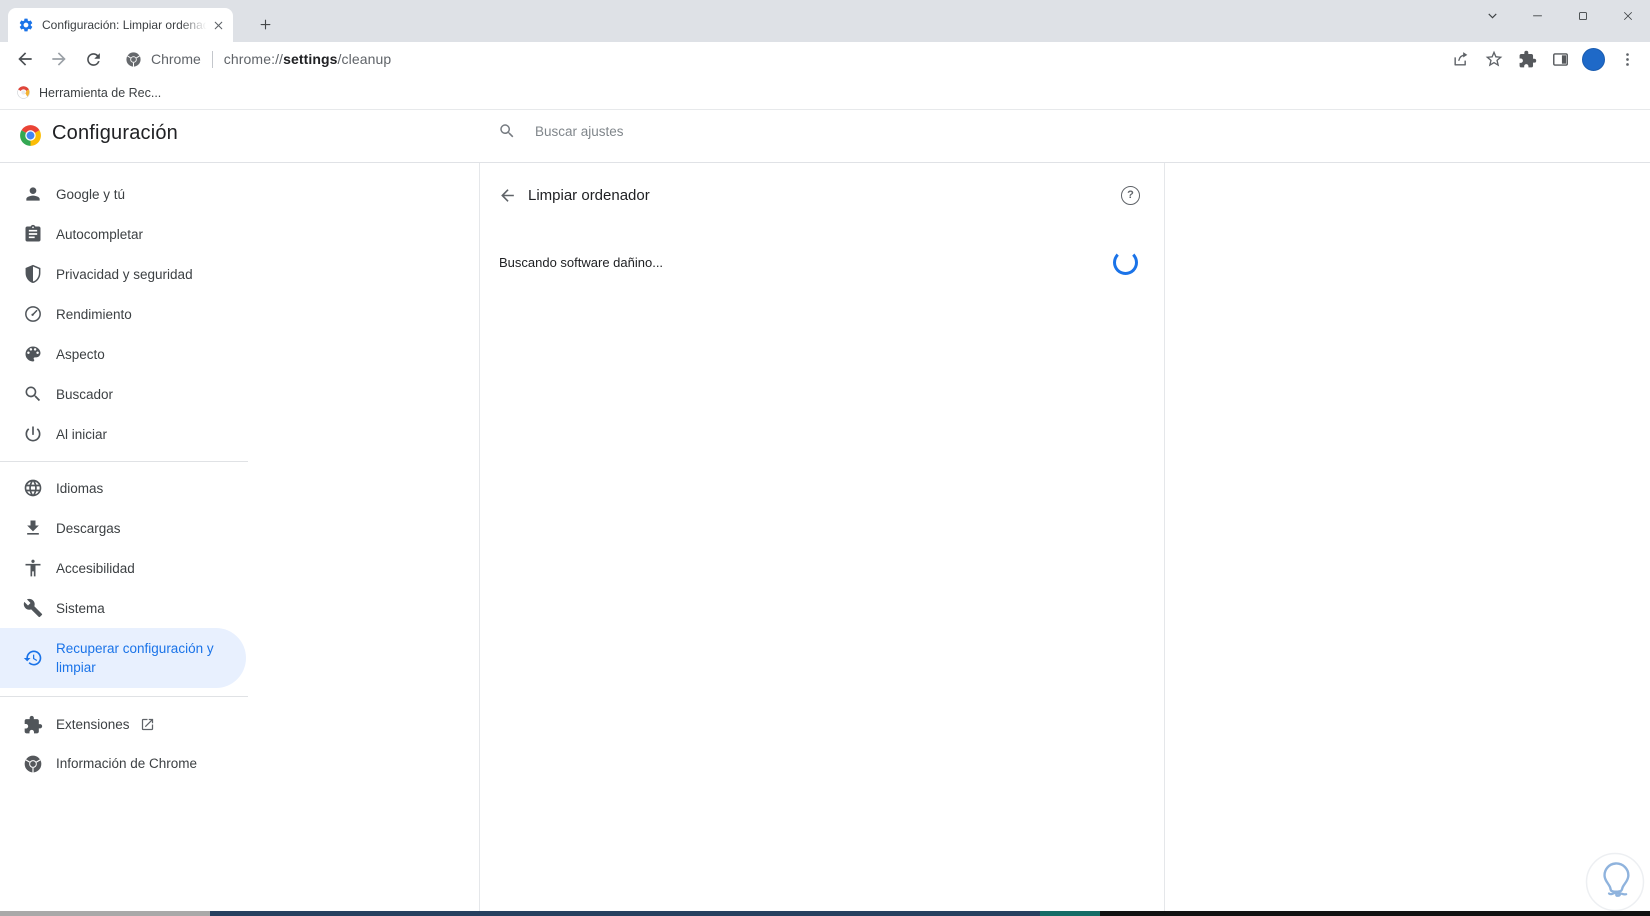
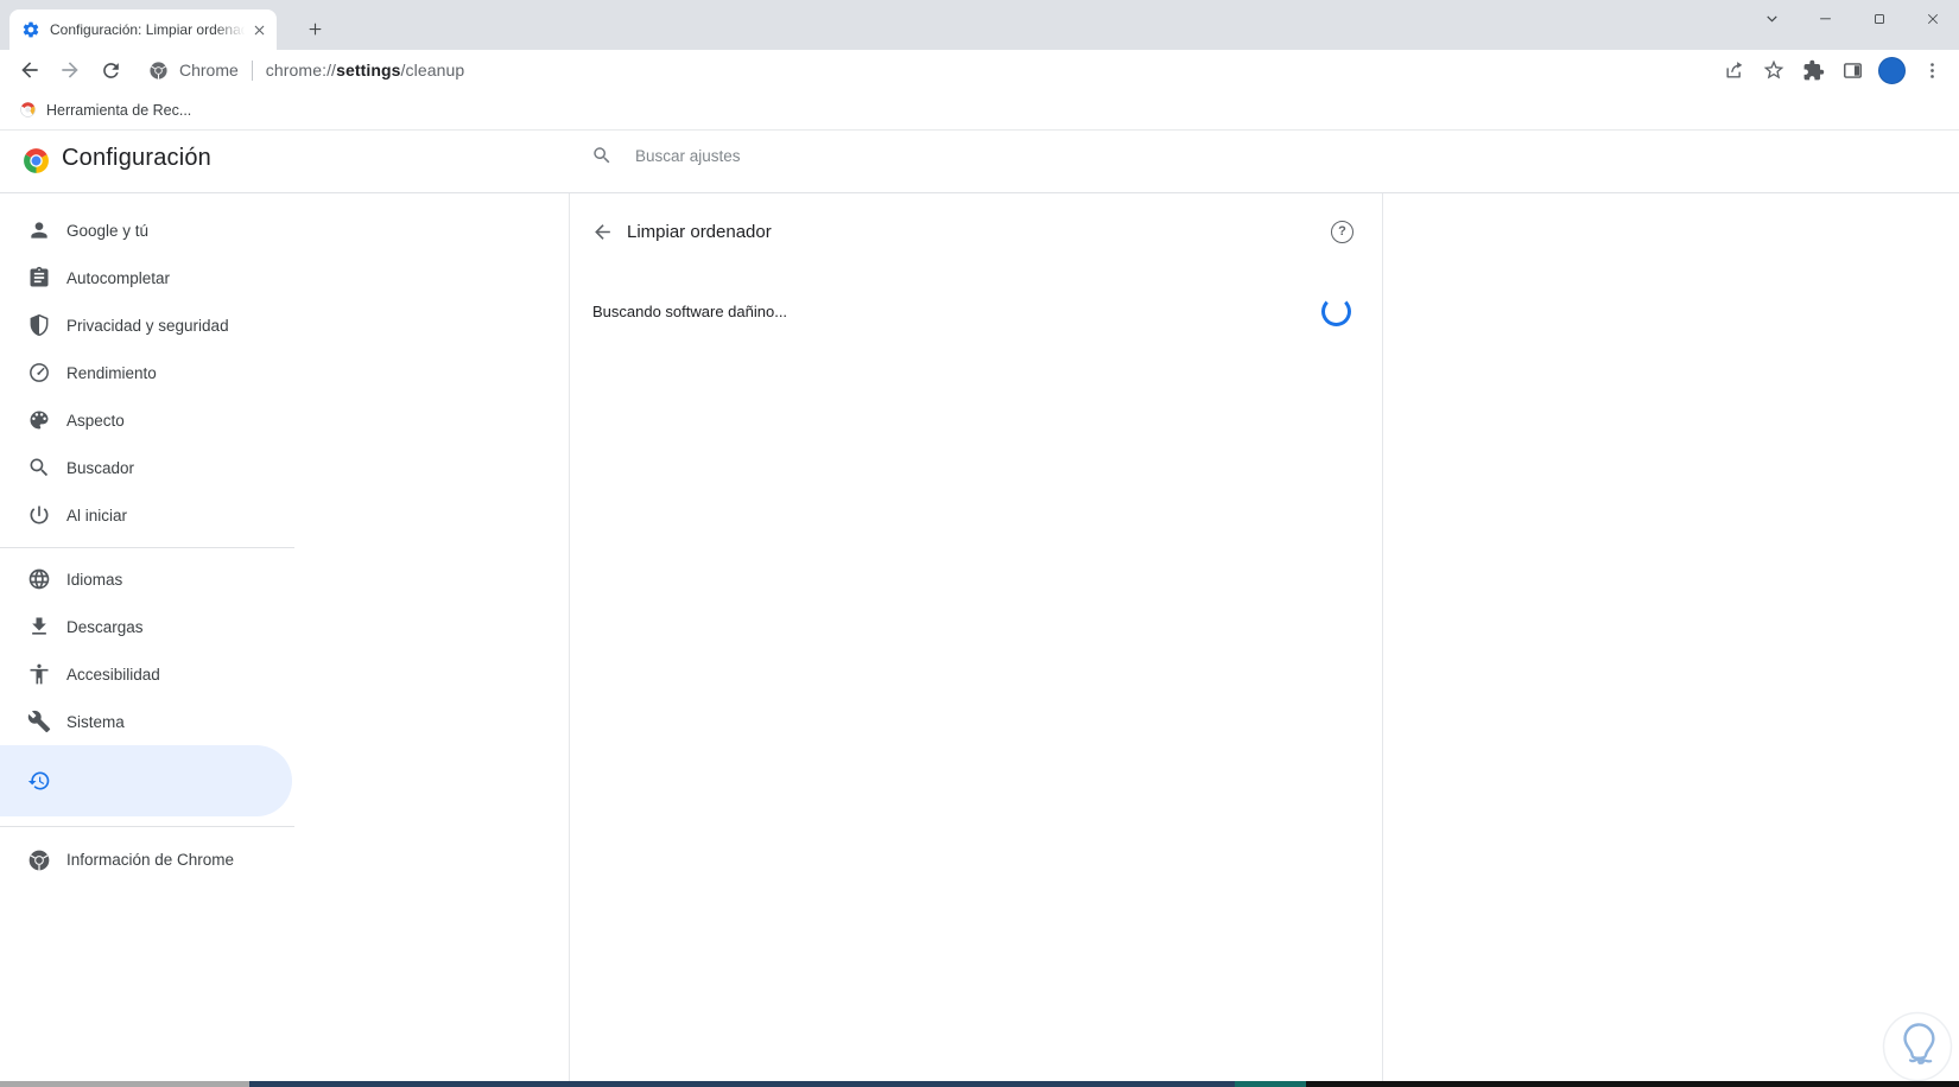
  Configuración: Limpiar ordenad
  Chrome
  chrome://settings/cleanup
  Herramienta de Rec...
  Configuración
  Buscar ajustes
  Google y tú
  Autocompletar
  Privacidad y seguridad
  Rendimiento
  Aspecto
  Buscador
  Al iniciar
  Idiomas
  Descargas
  Accesibilidad
  Sistema
- Recuperar configuración y limpiar
- Extensiones
  Información de Chrome
  Limpiar ordenador
  ?
  Buscando software dañino...
